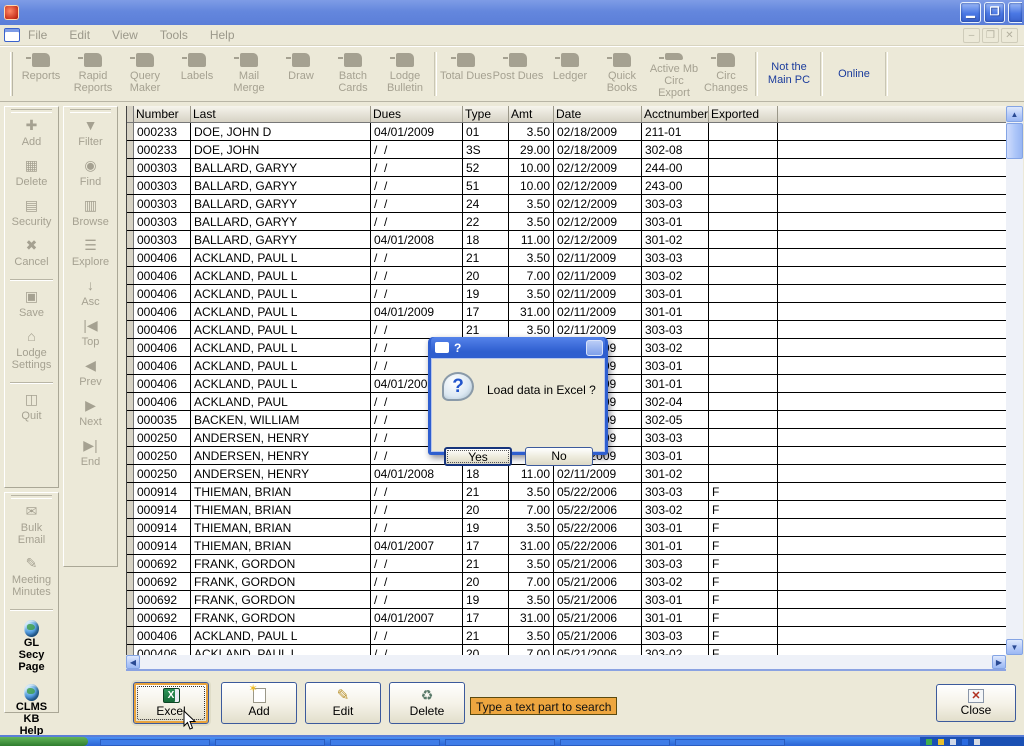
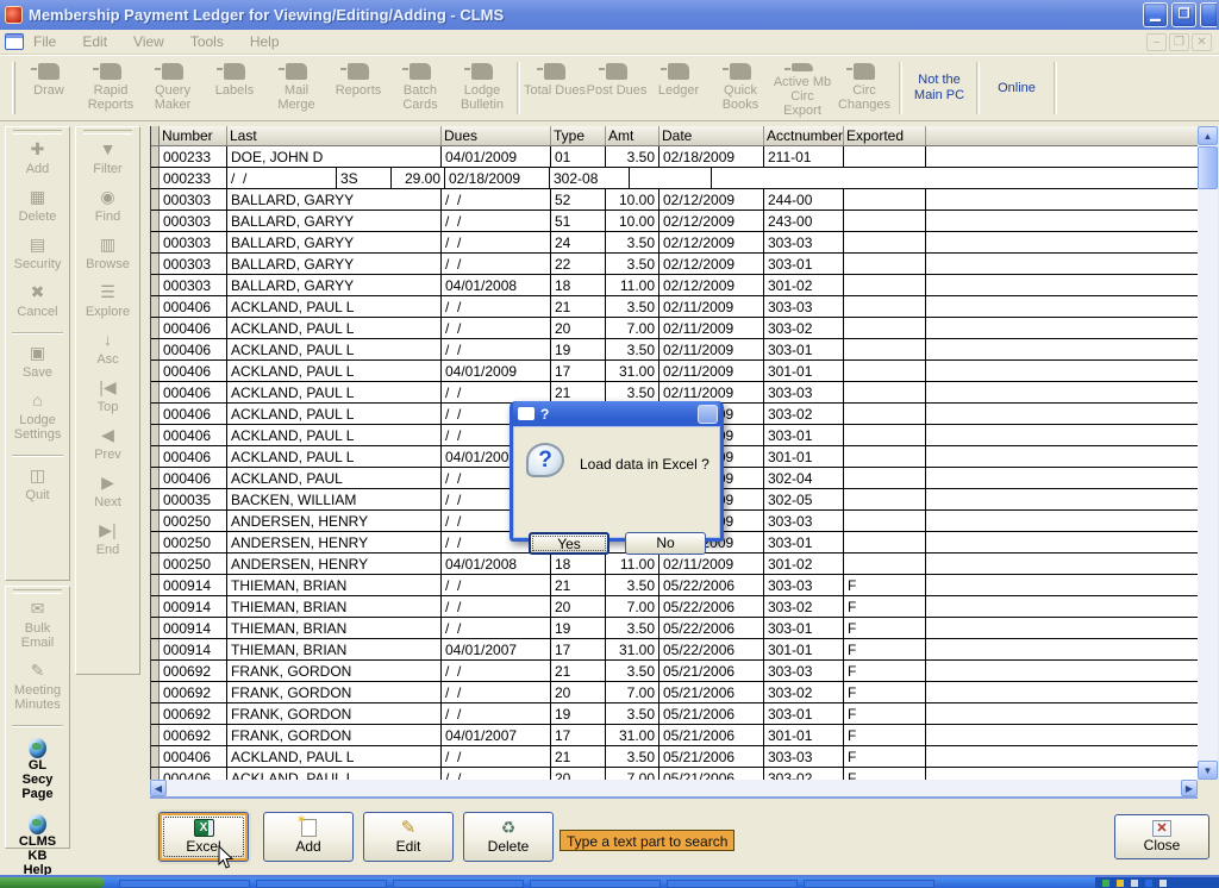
+ Membership Payment Ledger for Viewing/Editing/Adding - CLMS
  ▁
  ❒
  File Edit View Tools Help
  –
  ❒
  ✕
- Reports
+ Draw
  Rapid Reports
  Query Maker
  Labels
  Mail Merge
- Draw
+ Reports
  Batch Cards
  Lodge Bulletin
  Total Dues
  Post Dues
  Ledger
  Quick Books
  Active Mb Circ Export
  Circ Changes
  Not the Main PC
  Online
  ✚
  Add
  ▦
  Delete
  ▤
  Security
  ✖
  Cancel
  ▣
  Save
  ⌂
  Lodge
  Settings
  ◫
  Quit
  ✉
  Bulk
  Email
  ✎
  Meeting
  Minutes
  GL
  Secy
  Page
  CLMS
  KB
  Help
  ▼
  Filter
  ◉
  Find
  ▥
  Browse
  ☰
  Explore
  ↓
  Asc
  |◀
  Top
  ◀
  Prev
  ▶
  Next
  ▶|
  End
  Number
  Last
  Dues
  Type
  Amt
  Date
  Acctnumber
  Exported
  000233
  DOE, JOHN D
  04/01/2009
  01
  3.50
  02/18/2009
  211-01
  000233
- DOE, JOHN
  / /
  3S
  29.00
  02/18/2009
  302-08
  000303
  BALLARD, GARYY
  / /
  52
  10.00
  02/12/2009
  244-00
  000303
  BALLARD, GARYY
  / /
  51
  10.00
  02/12/2009
  243-00
  000303
  BALLARD, GARYY
  / /
  24
  3.50
  02/12/2009
  303-03
  000303
  BALLARD, GARYY
  / /
  22
  3.50
  02/12/2009
  303-01
  000303
  BALLARD, GARYY
  04/01/2008
  18
  11.00
  02/12/2009
  301-02
  000406
  ACKLAND, PAUL L
  / /
  21
  3.50
  02/11/2009
  303-03
  000406
  ACKLAND, PAUL L
  / /
  20
  7.00
  02/11/2009
  303-02
  000406
  ACKLAND, PAUL L
  / /
  19
  3.50
  02/11/2009
  303-01
  000406
  ACKLAND, PAUL L
  04/01/2009
  17
  31.00
  02/11/2009
  301-01
  000406
  ACKLAND, PAUL L
  / /
  21
  3.50
  02/11/2009
  303-03
  000406
  ACKLAND, PAUL L
  / /
  303-02
  000406
  ACKLAND, PAUL L
  / /
  303-01
  000406
  ACKLAND, PAUL L
  04/01/200
  301-01
  000406
  ACKLAND, PAUL
  / /
  302-04
  000035
  BACKEN, WILLIAM
  / /
  302-05
  000250
  ANDERSEN, HENRY
  / /
  303-03
  000250
  ANDERSEN, HENRY
  / /
  303-01
  000250
  ANDERSEN, HENRY
  04/01/2008
  18
  11.00
  02/11/2009
  301-02
  000914
  THIEMAN, BRIAN
  / /
  21
  3.50
  05/22/2006
  303-03
  F
  000914
  THIEMAN, BRIAN
  / /
  20
  7.00
  05/22/2006
  303-02
  F
  000914
  THIEMAN, BRIAN
  / /
  19
  3.50
  05/22/2006
  303-01
  F
  000914
  THIEMAN, BRIAN
  04/01/2007
  17
  31.00
  05/22/2006
  301-01
  F
  000692
  FRANK, GORDON
  / /
  21
  3.50
  05/21/2006
  303-03
  F
  000692
  FRANK, GORDON
  / /
  20
  7.00
  05/21/2006
  303-02
  F
  000692
  FRANK, GORDON
  / /
  19
  3.50
  05/21/2006
  303-01
  F
  000692
  FRANK, GORDON
  04/01/2007
  17
  31.00
  05/21/2006
  301-01
  F
  000406
  ACKLAND, PAUL L
  / /
  21
  3.50
  05/21/2006
  303-03
  F
  000406
  ACKLAND, PAUL L
  / /
  20
  7.00
  05/21/2006
  303-02
  F
  ▲
  ▼
  ◀
  ▶
  X
  Exce
  Add
  ✎
  Edit
  ♻
  Delete
  Type a text part to search
  ✕
  Close
  ?
  ?
  Load data in Excel ?
  Yes
  No
